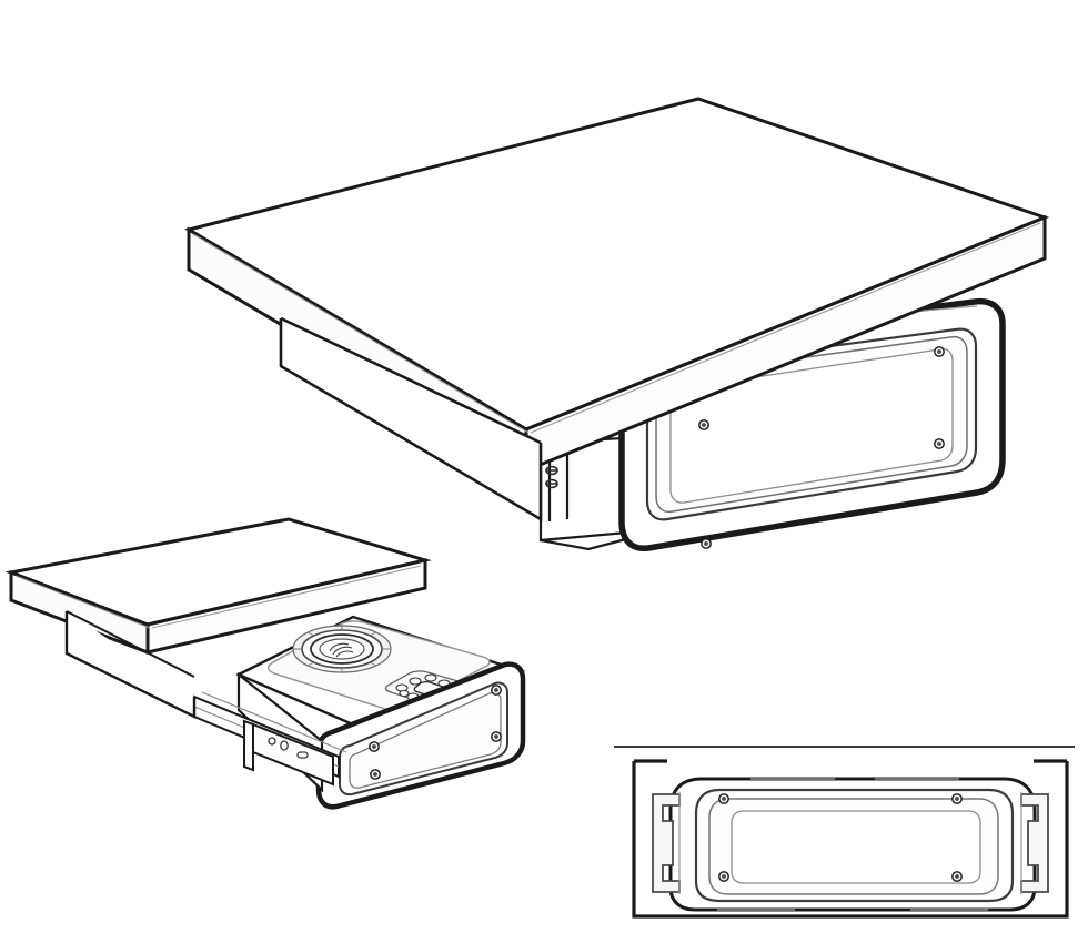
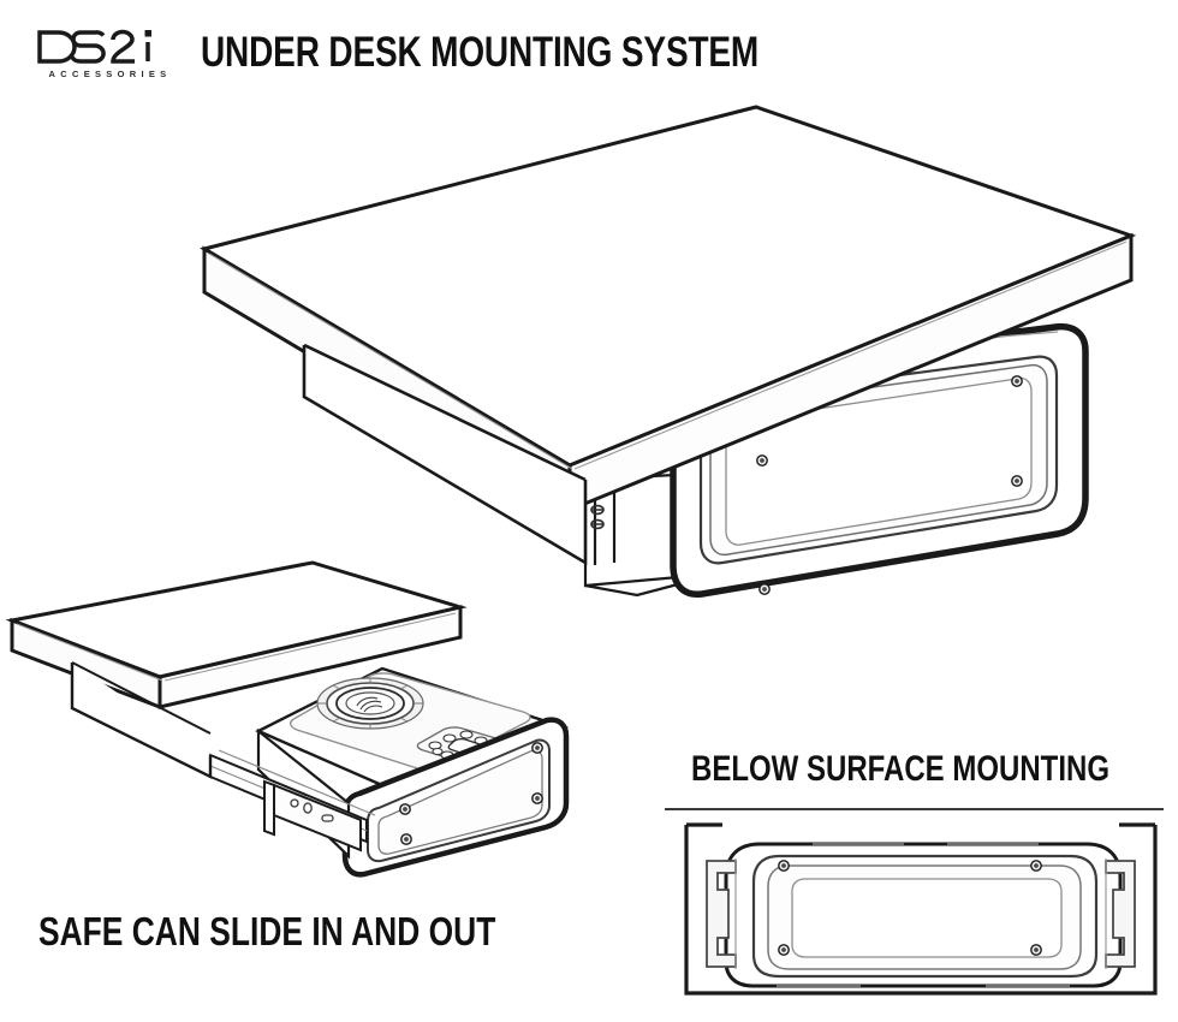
+ ACCESSORIES
+ UNDER DESK MOUNTING SYSTEM
+ BELOW SURFACE MOUNTING
+ SAFE CAN SLIDE IN AND OUT
